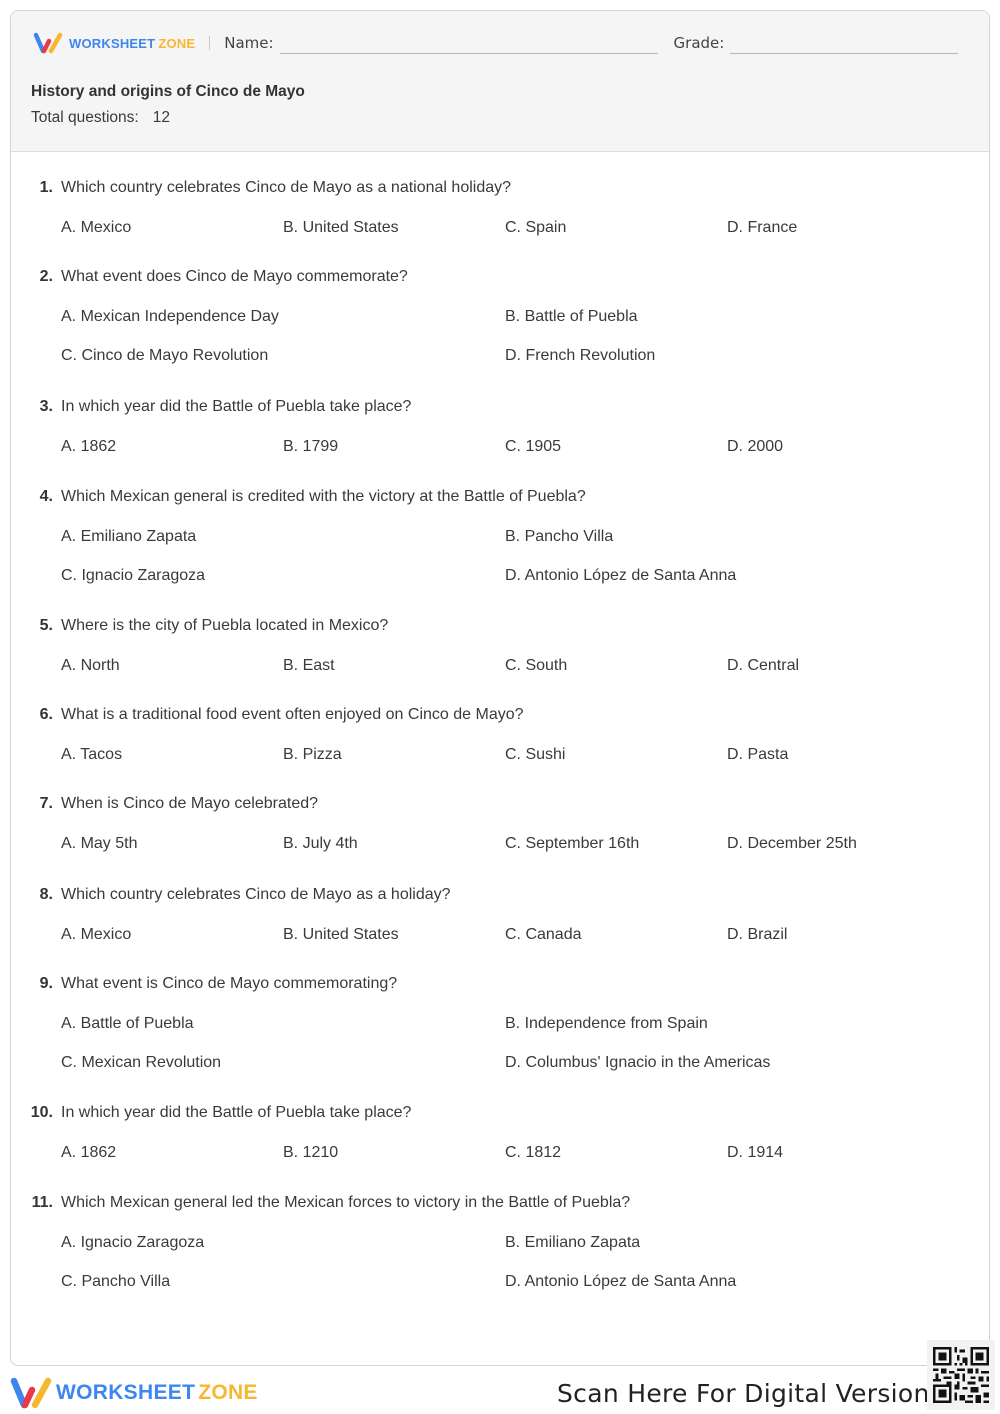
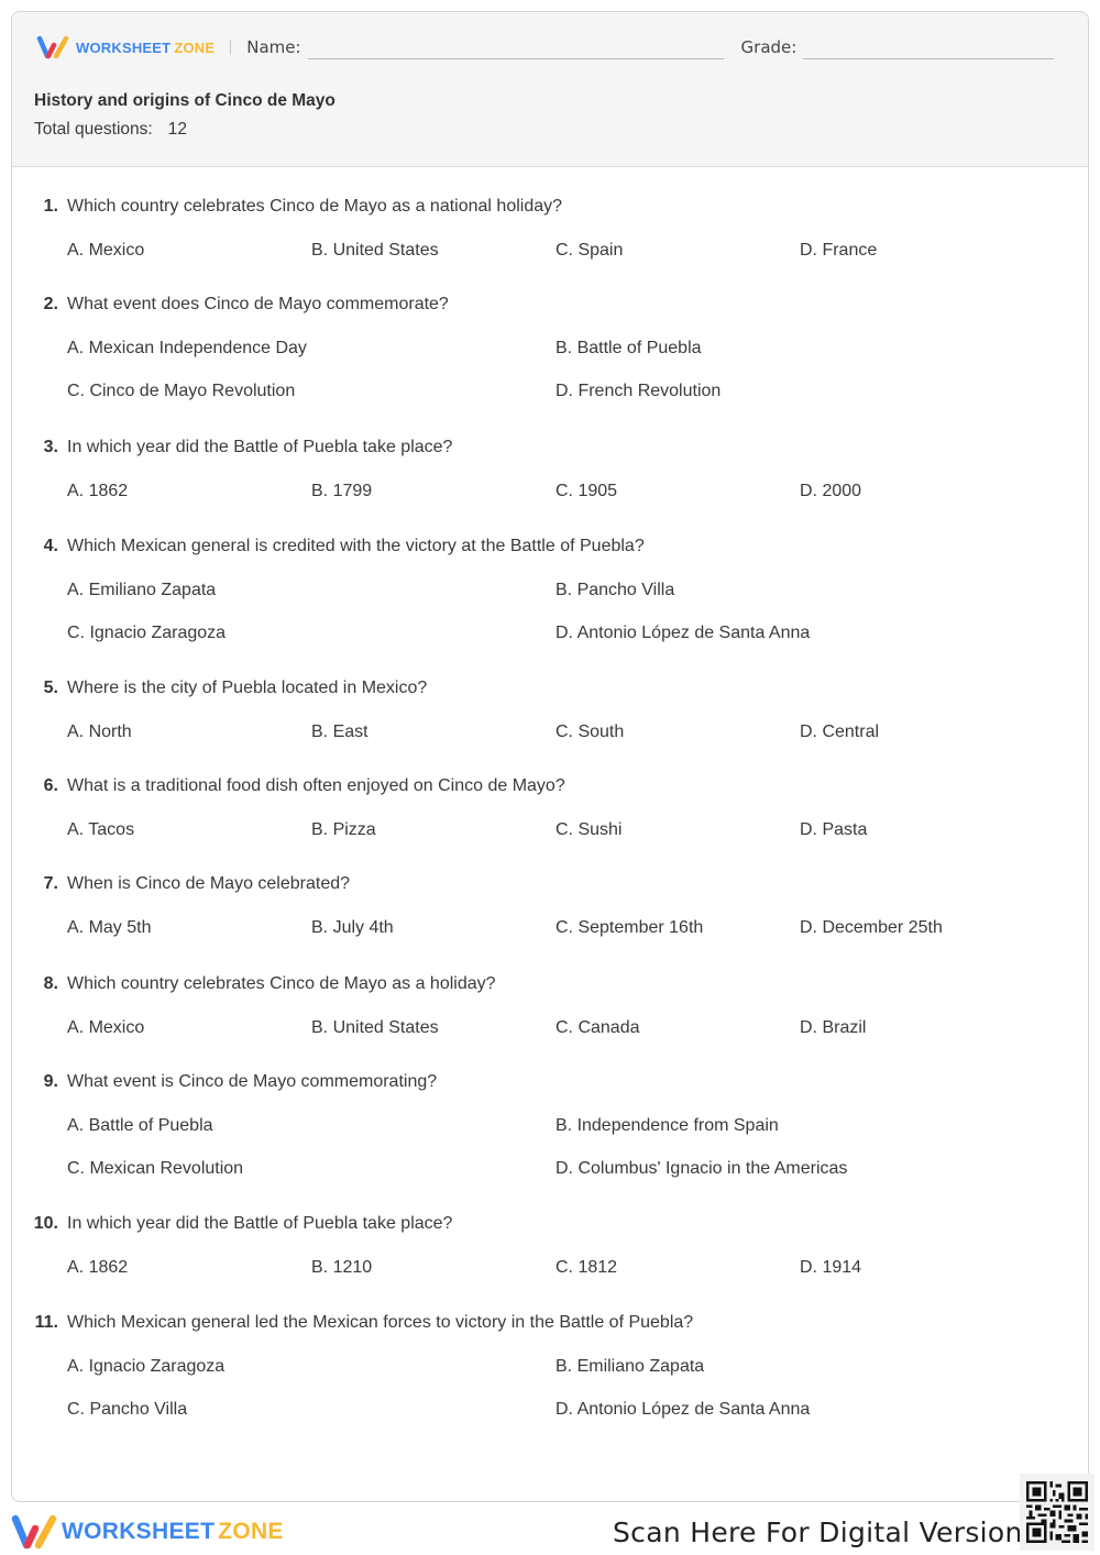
  WORKSHEET ZONE
  Name:
  Grade:
  History and origins of Cinco de Mayo
  Total questions: 12
  1.
  Which country celebrates Cinco de Mayo as a national holiday?
  A. Mexico
  B. United States
  C. Spain
  D. France
  2.
  What event does Cinco de Mayo commemorate?
  A. Mexican Independence Day
  B. Battle of Puebla
  C. Cinco de Mayo Revolution
  D. French Revolution
  3.
  In which year did the Battle of Puebla take place?
  A. 1862
  B. 1799
  C. 1905
  D. 2000
  4.
  Which Mexican general is credited with the victory at the Battle of Puebla?
  A. Emiliano Zapata
  B. Pancho Villa
  C. Ignacio Zaragoza
  D. Antonio López de Santa Anna
  5.
  Where is the city of Puebla located in Mexico?
  A. North
  B. East
  C. South
  D. Central
  6.
- What is a traditional food event often enjoyed on Cinco de Mayo?
+ What is a traditional food dish often enjoyed on Cinco de Mayo?
  A. Tacos
  B. Pizza
  C. Sushi
  D. Pasta
  7.
  When is Cinco de Mayo celebrated?
  A. May 5th
  B. July 4th
  C. September 16th
  D. December 25th
  8.
  Which country celebrates Cinco de Mayo as a holiday?
  A. Mexico
  B. United States
  C. Canada
  D. Brazil
  9.
  What event is Cinco de Mayo commemorating?
  A. Battle of Puebla
  B. Independence from Spain
  C. Mexican Revolution
  D. Columbus' Ignacio in the Americas
  10.
  In which year did the Battle of Puebla take place?
  A. 1862
  B. 1210
  C. 1812
  D. 1914
  11.
  Which Mexican general led the Mexican forces to victory in the Battle of Puebla?
  A. Ignacio Zaragoza
  B. Emiliano Zapata
  C. Pancho Villa
  D. Antonio López de Santa Anna
  WORKSHEET ZONE
  Scan Here For Digital Version
